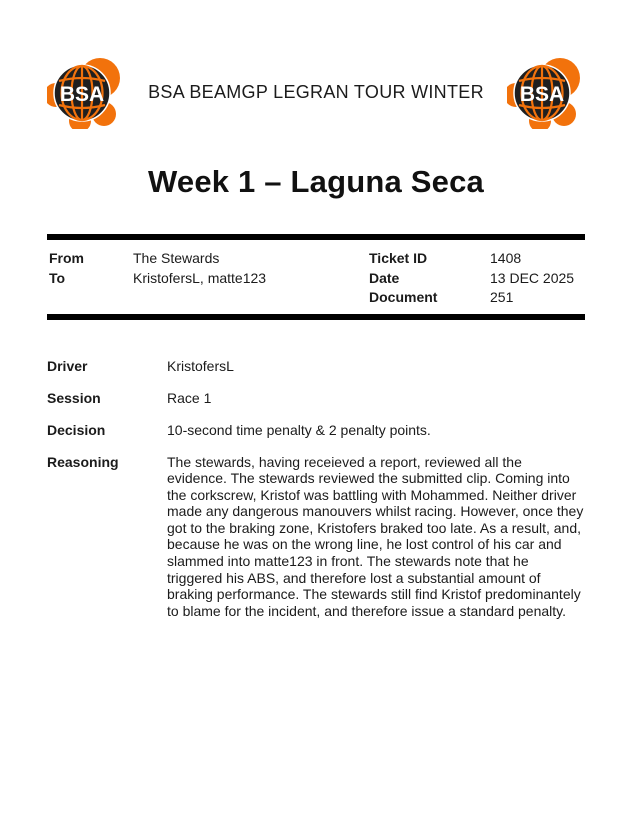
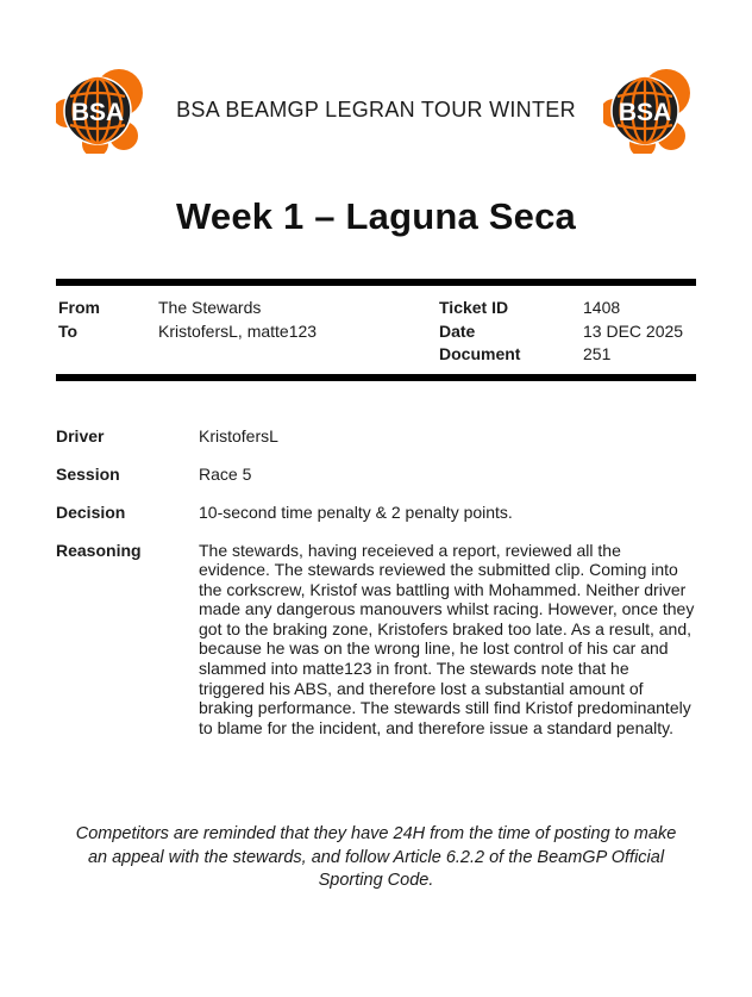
  BSA
  BSA BEAMGP LEGRAN TOUR WINTER
  BSA
  Week 1 – Laguna Seca
  From
  The Stewards
  To
  KristofersL, matte123
  Ticket ID
  1408
  Date
  13 DEC 2025
  Document
  251
  Driver
  KristofersL
  Session
- Race 1
+ Race 5
  Decision
  10-second time penalty & 2 penalty points.
  Reasoning
  The stewards, having receieved a report, reviewed all the evidence. The stewards reviewed the submitted clip. Coming into the corkscrew, Kristof was battling with Mohammed. Neither driver made any dangerous manouvers whilst racing. However, once they got to the braking zone, Kristofers braked too late. As a result, and, because he was on the wrong line, he lost control of his car and slammed into matte123 in front. The stewards note that he triggered his ABS, and therefore lost a substantial amount of braking performance. The stewards still find Kristof predominantely to blame for the incident, and therefore issue a standard penalty.
+ Competitors are reminded that they have 24H from the time of posting to make an appeal with the stewards, and follow Article 6.2.2 of the BeamGP Official Sporting Code.
